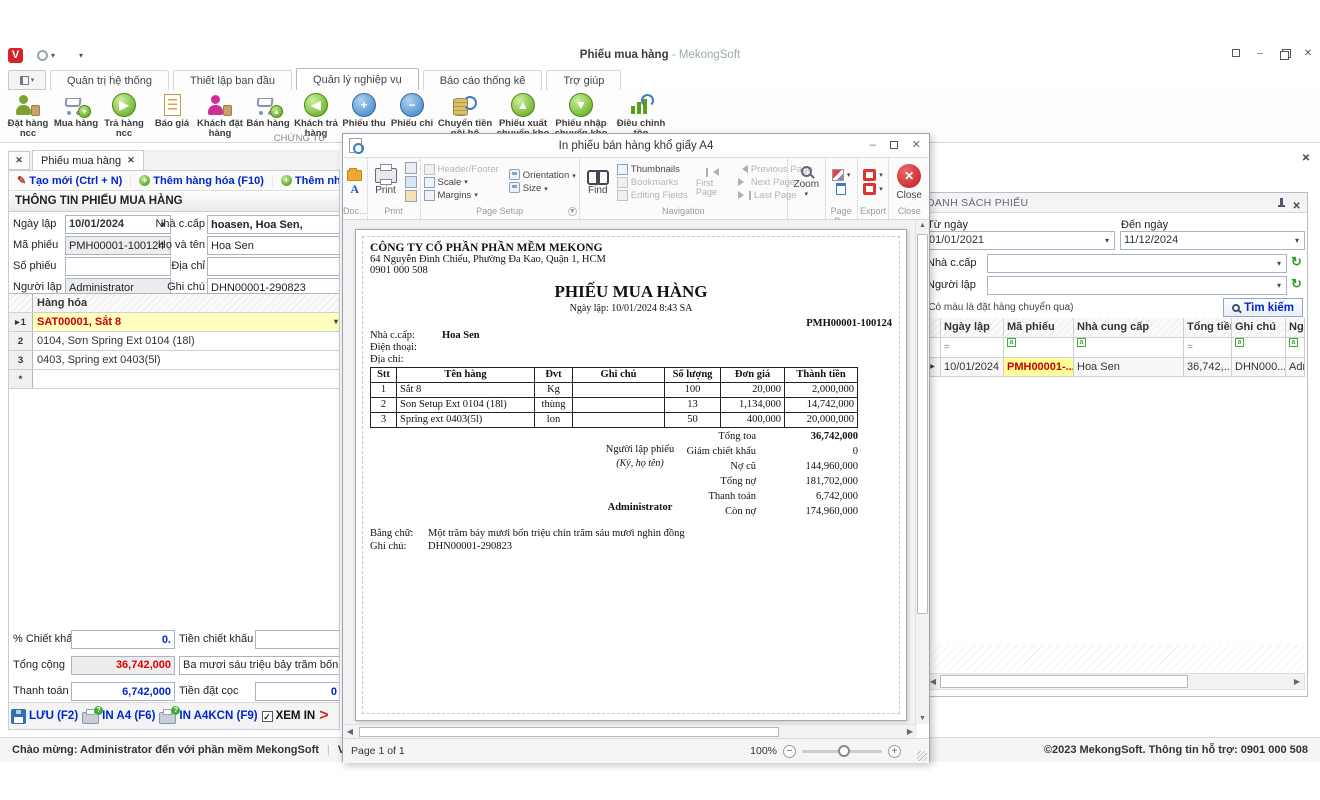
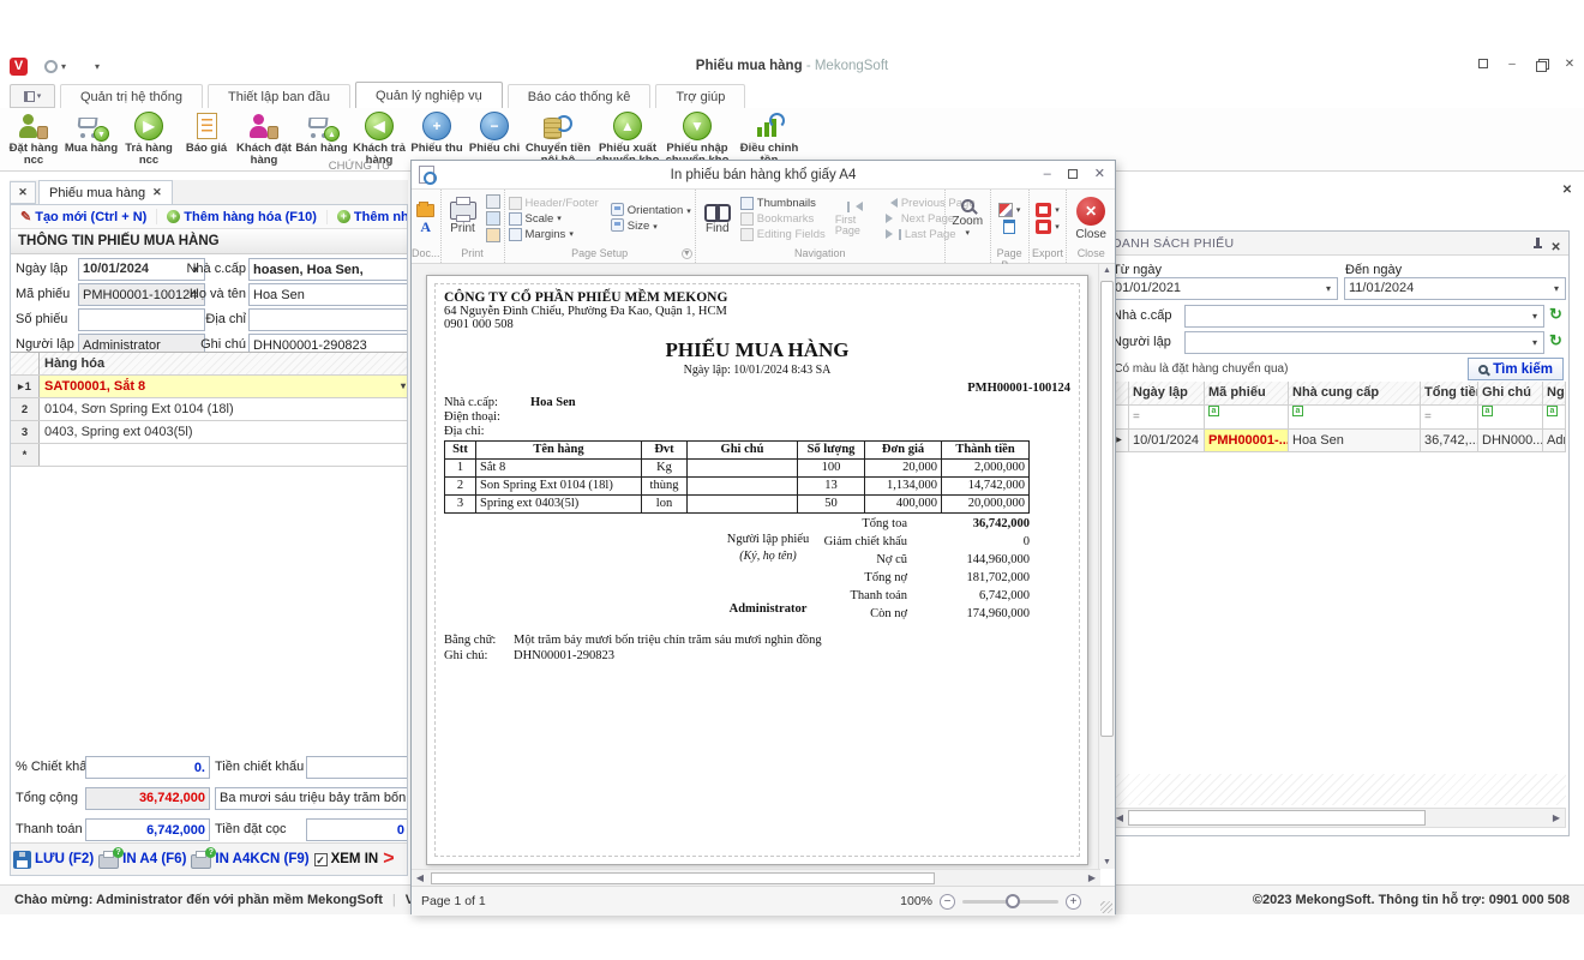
  V
  ▾
  ▾
  Phiếu mua hàng - MekongSoft
  –
  ✕
  Quản trị hệ thống
  Thiết lập ban đầu
  Quản lý nghiệp vụ
  Báo cáo thống kê
  Trợ giúp
  Đặt hàng ncc
  Mua hàng
  ▶
  Trả hàng ncc
  Báo giá
  Khách đặt hàng
  Bán hàng
  ◀
  Khách trả hàng
  +
  Phiếu thu
  −
  Phiếu chi
  ▲
  ▼
  Điều chỉnh
  CHỨNG TỪ
  ✕
  Phiếu mua hàng
  ✕
  ✎
  Tạo mới (Ctrl + N)
  +
  Thêm hàng hóa (F10)
  +
  THÔNG TIN PHIẾU MUA HÀNG
  Ngày lập
  10/01/2024
  ▾
  Nhà c.cấp
  hoasen, Hoa Sen,
  Mã phiếu
  PMH00001-100124
  Họ và tên
  Hoa Sen
  Số phiếu
  Địa chỉ
  Người lập
  Administrator
  Ghi chú
  DHN00001-290823
  Hàng hóa
  1
  SAT00001, Sắt 8
  ▾
  2
  0104, Sơn Spring Ext 0104 (18l)
  3
  0403, Spring ext 0403(5l)
  *
  % Chiết khấ
  0.
  Tiền chiết khấu
  Tổng cộng
  36,742,000
  Ba mươi sáu triệu bảy trăm bốn
  Thanh toán
  6,742,000
  Tiền đặt cọc
  0
  LƯU (F2)
  IN A4 (F6)
  IN A4KCN (F9)
  ✓
  XEM IN
  >
  ✕
  DANH SÁCH PHIẾU
  ✕
  Từ ngày
  Đến ngày
  01/01/2021
  ▾
- 11/12/2024
+ 11/01/2024
  ▾
  Nhà c.cấp
  ▾
  ↻
  Người lập
  ▾
  ↻
  Có màu là đặt hàng chuyển qua)
  Tìm kiếm
  Ngày lập
  Mã phiếu
  Nhà cung cấp
  Tổng tiề
  Ghi chú
  =
  =
  10/01/2024
  PMH00001-...
  Hoa Sen
  36,742,...
  DHN000...
  ◀
  ▶
  Chào mừng: Administrator đến với phần mềm MekongSoft
  |
  ©2023 MekongSoft. Thông tin hỗ trợ: 0901 000 508
  In phiếu bán hàng khổ giấy A4
  –
  ✕
  A
  Doc...
  Print
  Print
  Header/Footer
  Scale
  Margins
  Orientation
  Size
  Page Setup
  Find
  Thumbnails
  Bookmarks
  Editing Fields
  First Page
  Previous Pa
  Next Page
  Last Page
  Navigation
  Zoom
  Export
  ✕
  Close
  Close
- CÔNG TY CỔ PHẦN PHẦN MỀM MEKONG
+ CÔNG TY CỔ PHẦN PHIẾU MỀM MEKONG
  64 Nguyễn Đình Chiểu, Phường Đa Kao, Quận 1, HCM
  0901 000 508
  PHIẾU MUA HÀNG
  Ngày lập: 10/01/2024 8:43 SA
  PMH00001-100124
  Nhà c.cấp: Hoa Sen
  Điện thoại:
  Địa chỉ:
  Stt	Tên hàng	Đvt	Ghi chú	Số lượng	Đơn giá	Thành tiền
  1	Sắt 8	Kg		100	20,000	2,000,000
- 2	Son Setup Ext 0104 (18l)	thùng		13	1,134,000	14,742,000
+ 2	Son Spring Ext 0104 (18l)	thùng		13	1,134,000	14,742,000
  3	Spring ext 0403(5l)	lon		50	400,000	20,000,000
  Tổng toa
  36,742,000
  Giảm chiết khấu
  0
  Nợ cũ
  144,960,000
  Tổng nợ
  181,702,000
  Thanh toán
  6,742,000
  Còn nợ
  174,960,000
  Người lập phiếu
  (Ký, họ tên)
  Administrator
  Bằng chữ: Một trăm bảy mươi bốn triệu chín trăm sáu mươi nghìn đồng
  Ghi chú: DHN00001-290823
  ◀
  ▶
  Page 1 of 1
  100%
  −
  +
